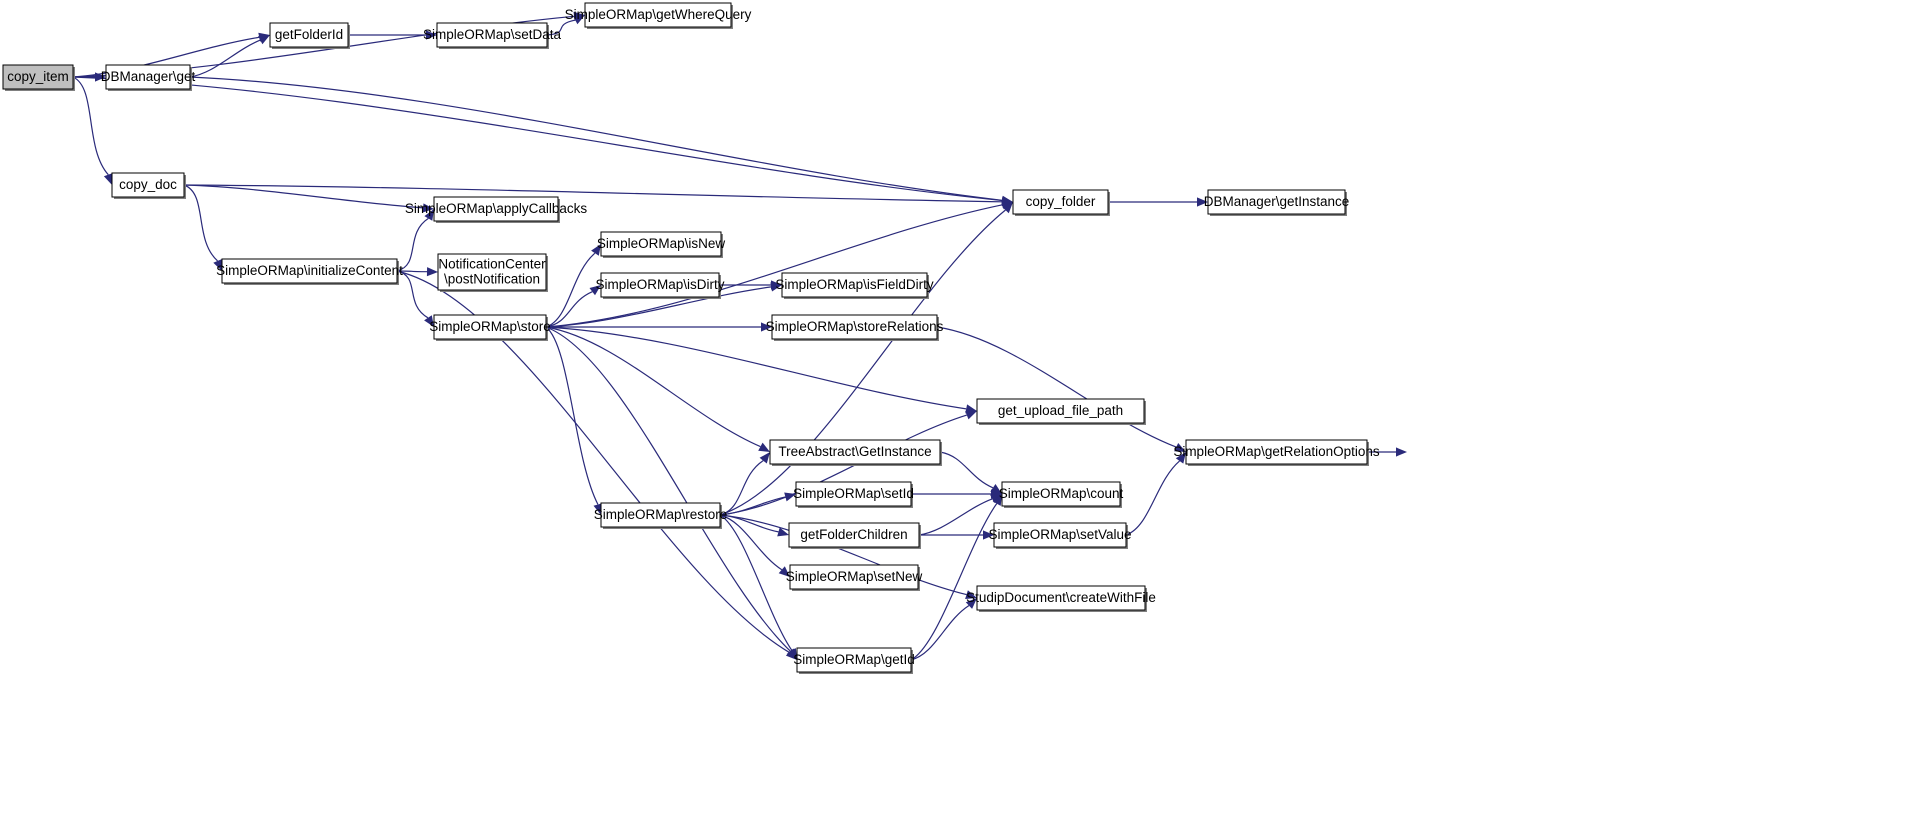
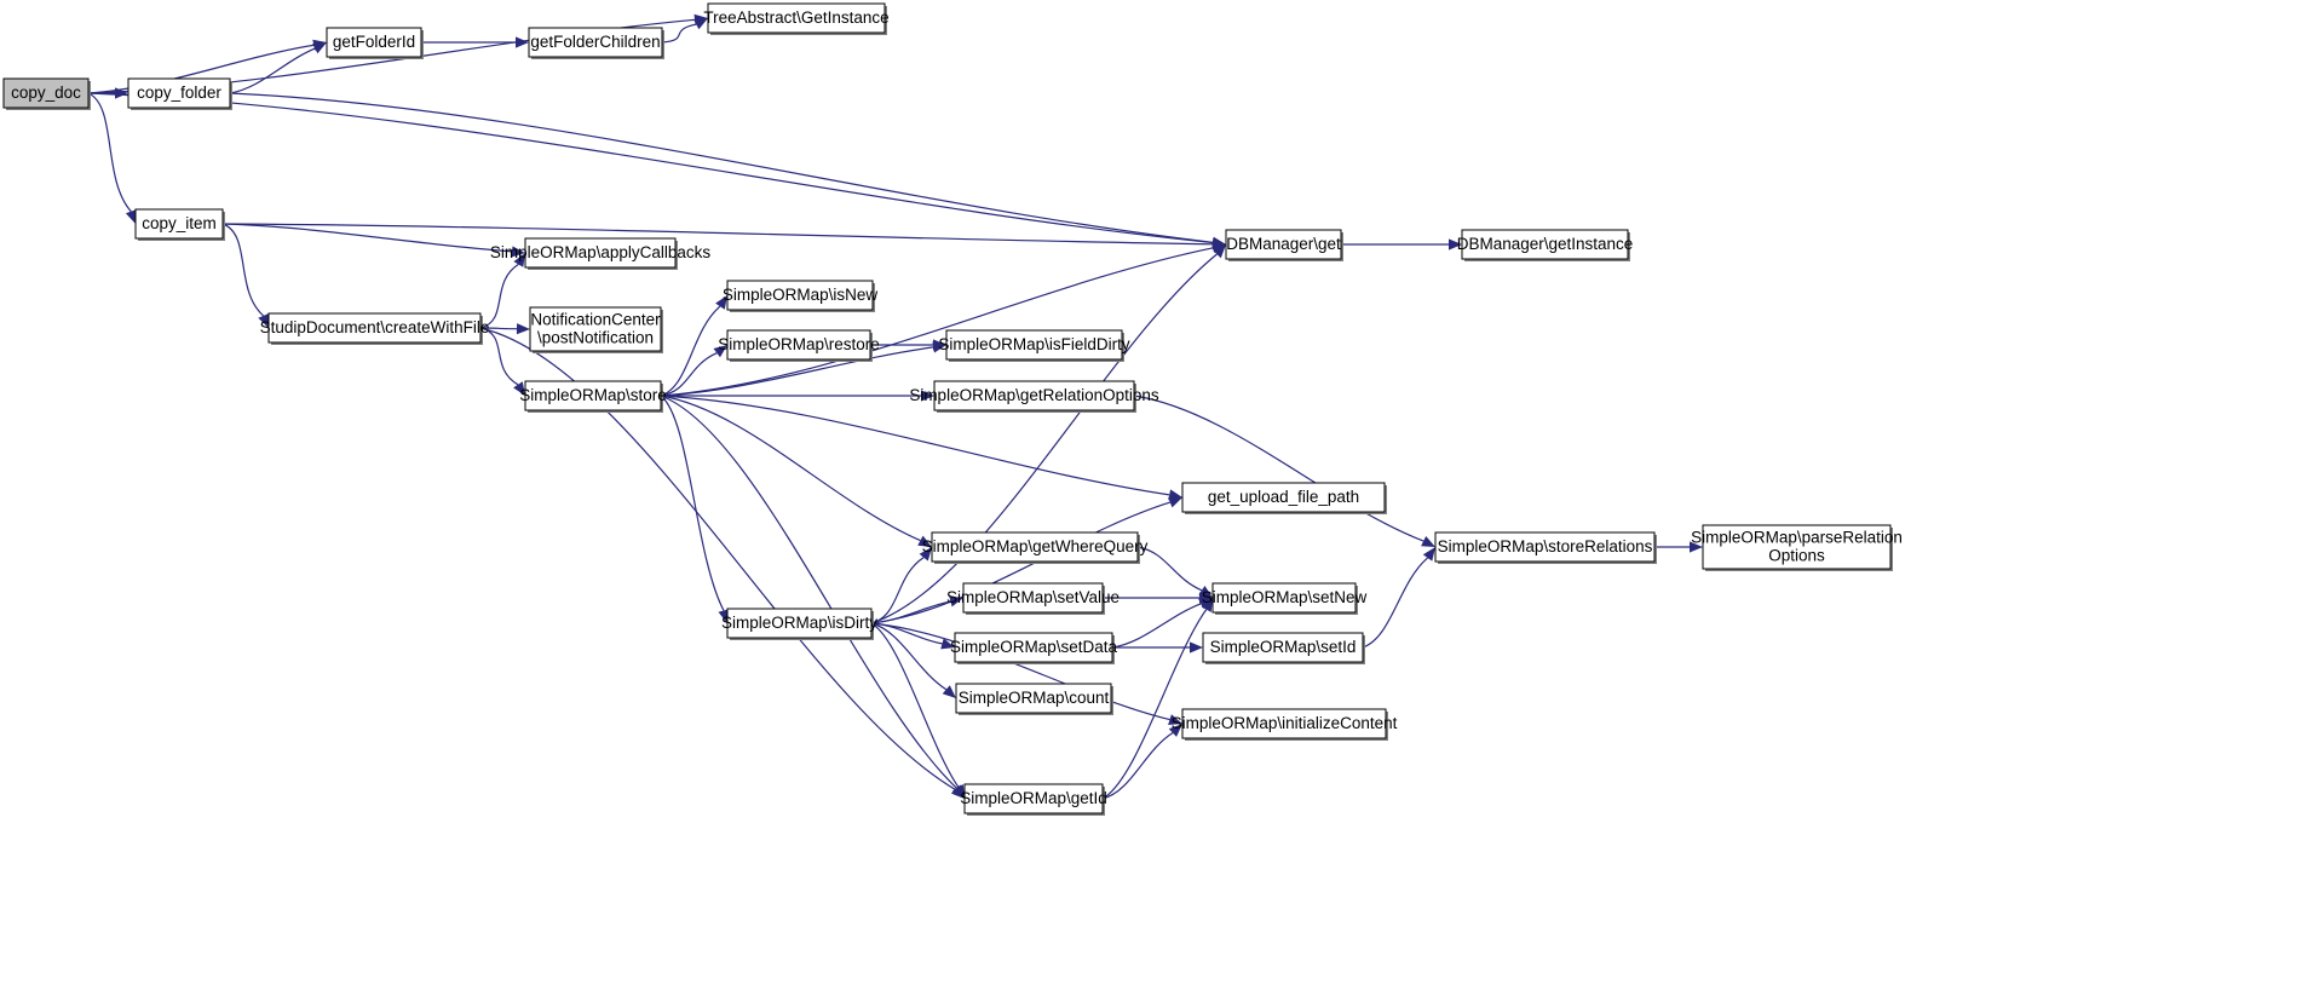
- copy_item
+ copy_doc
- DBManager\get
+ copy_folder
  getFolderId
- SimpleORMap\setData
+ getFolderChildren
- SimpleORMap\getWhereQuery
+ TreeAbstract\GetInstance
- copy_doc
+ copy_item
  SimpleORMap\applyCallbacks
- SimpleORMap\initializeContent
+ StudipDocument\createWithFile
  NotificationCenter \postNotification
  SimpleORMap\store
  SimpleORMap\isNew
- SimpleORMap\isDirty
+ SimpleORMap\restore
  SimpleORMap\isFieldDirty
- SimpleORMap\storeRelations
+ SimpleORMap\getRelationOptions
- copy_folder
+ DBManager\get
  DBManager\getInstance
  get_upload_file_path
- TreeAbstract\GetInstance
+ SimpleORMap\getWhereQuery
- SimpleORMap\restore
+ SimpleORMap\isDirty
- SimpleORMap\setId
+ SimpleORMap\setValue
- SimpleORMap\count
+ SimpleORMap\setNew
- getFolderChildren
+ SimpleORMap\setData
- SimpleORMap\setValue
+ SimpleORMap\setId
- SimpleORMap\setNew
+ SimpleORMap\count
- StudipDocument\createWithFile
+ SimpleORMap\initializeContent
  SimpleORMap\getId
- SimpleORMap\getRelationOptions
+ SimpleORMap\storeRelations
+ SimpleORMap\parseRelation Options
